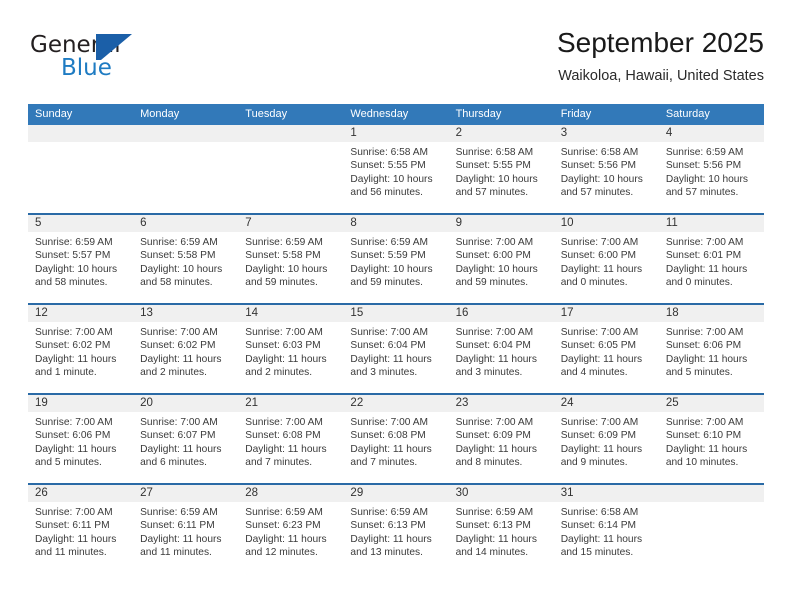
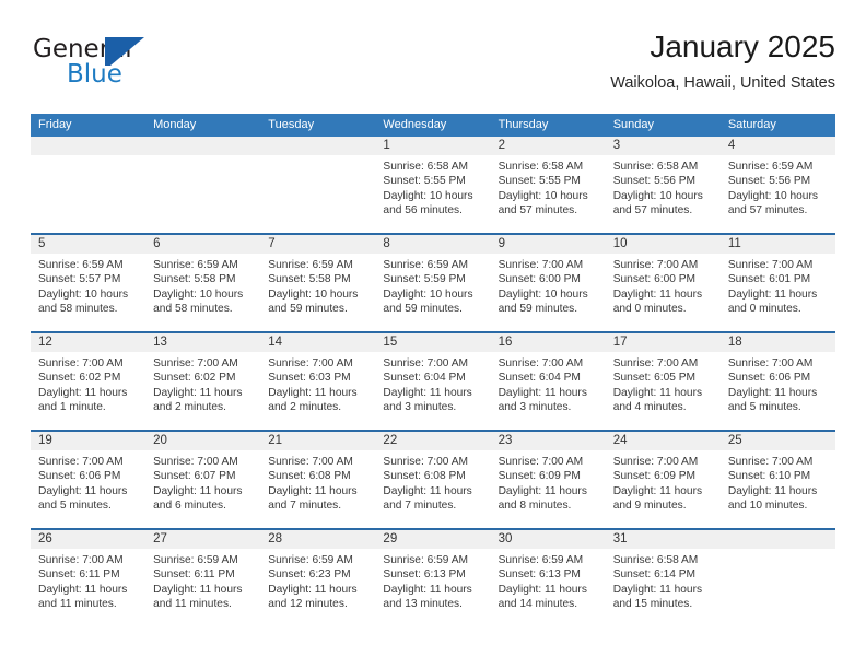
  Geneal
  Blue
- September 2025
+ January 2025
  Waikoloa, Hawaii, United States
- Sunday
+ Friday
  Monday
  Tuesday
  Wednesday
  Thursday
- Friday
+ Sunday
  Saturday
  1
  Sunrise: 6:58 AM
  Sunset: 5:55 PM
  Daylight: 10 hours
  and 56 minutes.
  2
  Sunrise: 6:58 AM
  Sunset: 5:55 PM
  Daylight: 10 hours
  and 57 minutes.
  3
  Sunrise: 6:58 AM
  Sunset: 5:56 PM
  Daylight: 10 hours
  and 57 minutes.
  4
  Sunrise: 6:59 AM
  Sunset: 5:56 PM
  Daylight: 10 hours
  and 57 minutes.
  5
  Sunrise: 6:59 AM
  Sunset: 5:57 PM
  Daylight: 10 hours
  and 58 minutes.
  6
  Sunrise: 6:59 AM
  Sunset: 5:58 PM
  Daylight: 10 hours
  and 58 minutes.
  7
  Sunrise: 6:59 AM
  Sunset: 5:58 PM
  Daylight: 10 hours
  and 59 minutes.
  8
  Sunrise: 6:59 AM
  Sunset: 5:59 PM
  Daylight: 10 hours
  and 59 minutes.
  9
  Sunrise: 7:00 AM
  Sunset: 6:00 PM
  Daylight: 10 hours
  and 59 minutes.
  10
  Sunrise: 7:00 AM
  Sunset: 6:00 PM
  Daylight: 11 hours
  and 0 minutes.
  11
  Sunrise: 7:00 AM
  Sunset: 6:01 PM
  Daylight: 11 hours
  and 0 minutes.
  12
  Sunrise: 7:00 AM
  Sunset: 6:02 PM
  Daylight: 11 hours
  and 1 minute.
  13
  Sunrise: 7:00 AM
  Sunset: 6:02 PM
  Daylight: 11 hours
  and 2 minutes.
  14
  Sunrise: 7:00 AM
  Sunset: 6:03 PM
  Daylight: 11 hours
  and 2 minutes.
  15
  Sunrise: 7:00 AM
  Sunset: 6:04 PM
  Daylight: 11 hours
  and 3 minutes.
  16
  Sunrise: 7:00 AM
  Sunset: 6:04 PM
  Daylight: 11 hours
  and 3 minutes.
  17
  Sunrise: 7:00 AM
  Sunset: 6:05 PM
  Daylight: 11 hours
  and 4 minutes.
  18
  Sunrise: 7:00 AM
  Sunset: 6:06 PM
  Daylight: 11 hours
  and 5 minutes.
  19
  Sunrise: 7:00 AM
  Sunset: 6:06 PM
  Daylight: 11 hours
  and 5 minutes.
  20
  Sunrise: 7:00 AM
  Sunset: 6:07 PM
  Daylight: 11 hours
  and 6 minutes.
  21
  Sunrise: 7:00 AM
  Sunset: 6:08 PM
  Daylight: 11 hours
  and 7 minutes.
  22
  Sunrise: 7:00 AM
  Sunset: 6:08 PM
  Daylight: 11 hours
  and 7 minutes.
  23
  Sunrise: 7:00 AM
  Sunset: 6:09 PM
  Daylight: 11 hours
  and 8 minutes.
  24
  Sunrise: 7:00 AM
  Sunset: 6:09 PM
  Daylight: 11 hours
  and 9 minutes.
  25
  Sunrise: 7:00 AM
  Sunset: 6:10 PM
  Daylight: 11 hours
  and 10 minutes.
  26
  Sunrise: 7:00 AM
  Sunset: 6:11 PM
  Daylight: 11 hours
  and 11 minutes.
  27
  Sunrise: 6:59 AM
  Sunset: 6:11 PM
  Daylight: 11 hours
  and 11 minutes.
  28
  Sunrise: 6:59 AM
  Sunset: 6:23 PM
  Daylight: 11 hours
  and 12 minutes.
  29
  Sunrise: 6:59 AM
  Sunset: 6:13 PM
  Daylight: 11 hours
  and 13 minutes.
  30
  Sunrise: 6:59 AM
  Sunset: 6:13 PM
  Daylight: 11 hours
  and 14 minutes.
  31
  Sunrise: 6:58 AM
  Sunset: 6:14 PM
  Daylight: 11 hours
  and 15 minutes.
